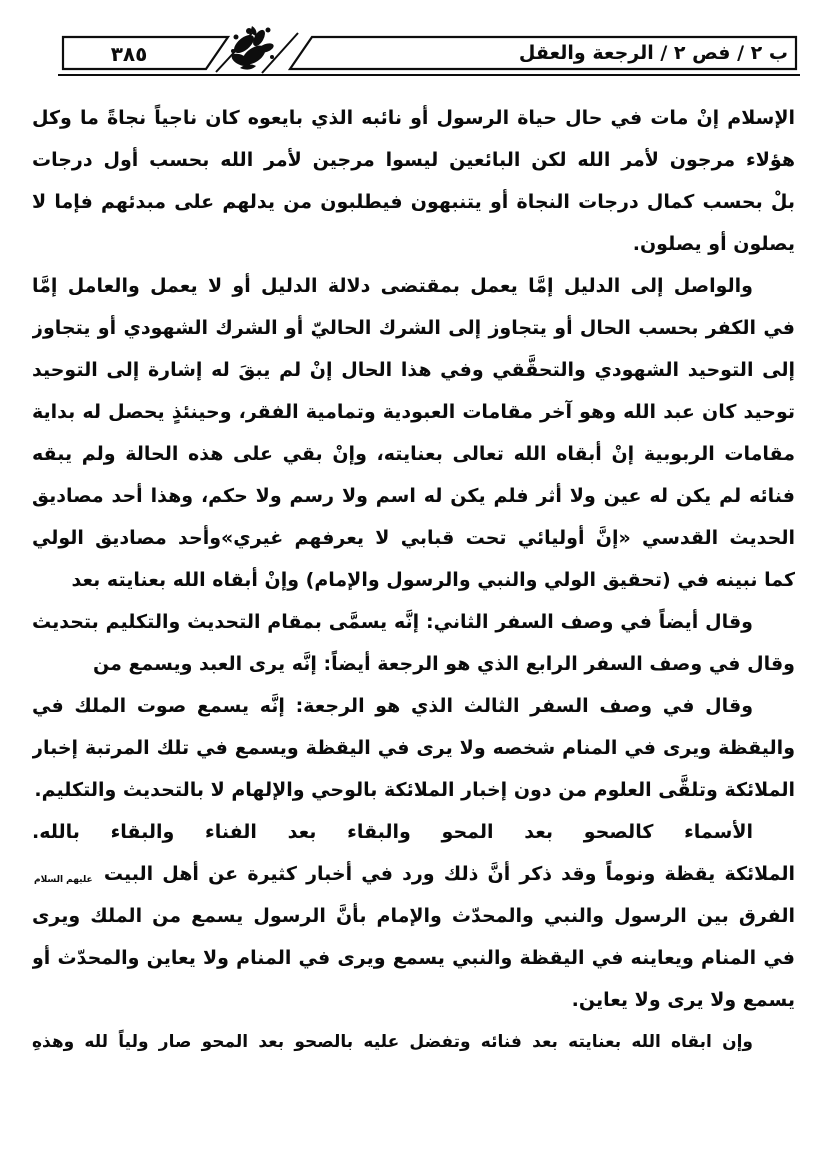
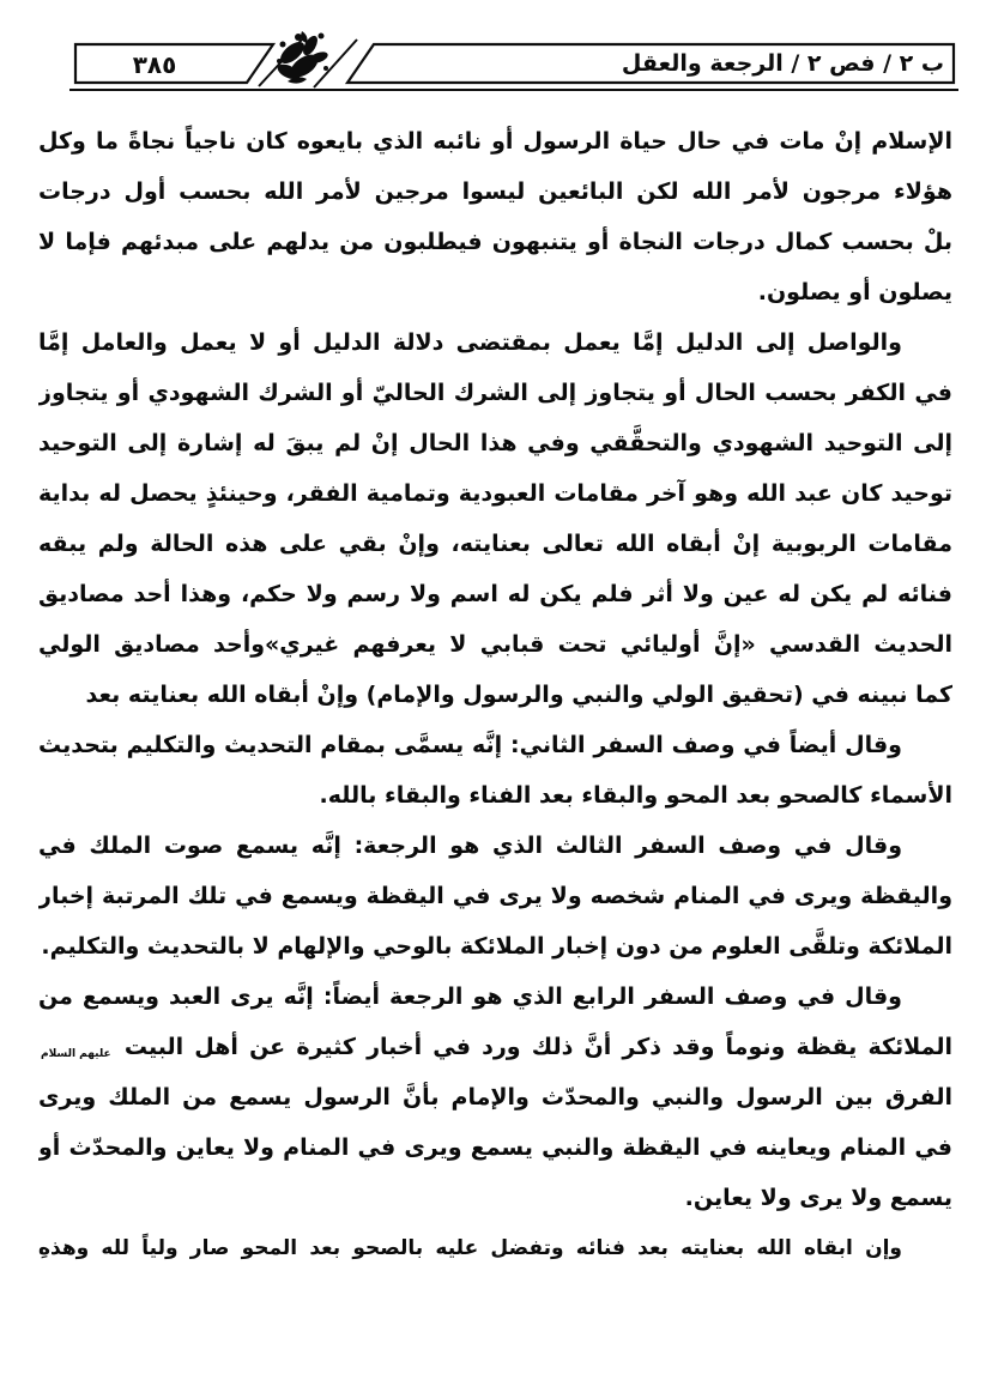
  ٣٨٥
  ب ٢ / فص ٢ / الرجعة والعقل
  الإسلام إنْ مات في حال حياة الرسول أو نائبه الذي بايعوه كان ناجياً نجاةً ما وكل
  هؤلاء مرجون لأمر الله لكن البائعين ليسوا مرجين لأمر الله بحسب أول درجات
  بلْ بحسب كمال درجات النجاة أو يتنبهون فيطلبون من يدلهم على مبدئهم فإما لا
  يصلون أو يصلون.
  والواصل إلى الدليل إمَّا يعمل بمقتضى دلالة الدليل أو لا يعمل والعامل إمَّا
  في الكفر بحسب الحال أو يتجاوز إلى الشرك الحاليّ أو الشرك الشهودي أو يتجاوز
  إلى التوحيد الشهودي والتحقَّقي وفي هذا الحال إنْ لم يبقَ له إشارة إلى التوحيد
  توحيد كان عبد الله وهو آخر مقامات العبودية وتمامية الفقر، وحينئذٍ يحصل له بداية
  مقامات الربوبية إنْ أبقاه الله تعالى بعنايته، وإنْ بقي على هذه الحالة ولم يبقه
  فنائه لم يكن له عين ولا أثر فلم يكن له اسم ولا رسم ولا حكم، وهذا أحد مصاديق
  الحديث القدسي «إنَّ أوليائي تحت قبابي لا يعرفهم غيري»وأحد مصاديق الولي
  كما نبينه في (تحقيق الولي والنبي والرسول والإمام) وإنْ أبقاه الله بعنايته بعد
  وقال أيضاً في وصف السفر الثاني: إنَّه يسمَّى بمقام التحديث والتكليم بتحديث
- وقال في وصف السفر الرابع الذي هو الرجعة أيضاً: إنَّه يرى العبد ويسمع من
+ الأسماء كالصحو بعد المحو والبقاء بعد الفناء والبقاء بالله.
  وقال في وصف السفر الثالث الذي هو الرجعة: إنَّه يسمع صوت الملك في
  واليقظة ويرى في المنام شخصه ولا يرى في اليقظة ويسمع في تلك المرتبة إخبار
  الملائكة وتلقَّى العلوم من دون إخبار الملائكة بالوحي والإلهام لا بالتحديث والتكليم.
- الأسماء كالصحو بعد المحو والبقاء بعد الفناء والبقاء بالله.
+ وقال في وصف السفر الرابع الذي هو الرجعة أيضاً: إنَّه يرى العبد ويسمع من
  الملائكة يقظة ونوماً وقد ذكر أنَّ ذلك ورد في أخبار كثيرة عن أهل البيت عليهم السلام
  الفرق بين الرسول والنبي والمحدّث والإمام بأنَّ الرسول يسمع من الملك ويرى
  في المنام ويعاينه في اليقظة والنبي يسمع ويرى في المنام ولا يعاين والمحدّث أو
  يسمع ولا يرى ولا يعاين.
  وإن ابقاه الله بعنايته بعد فنائه وتفضل عليه بالصحو بعد المحو صار ولياً لله وهذهِ
